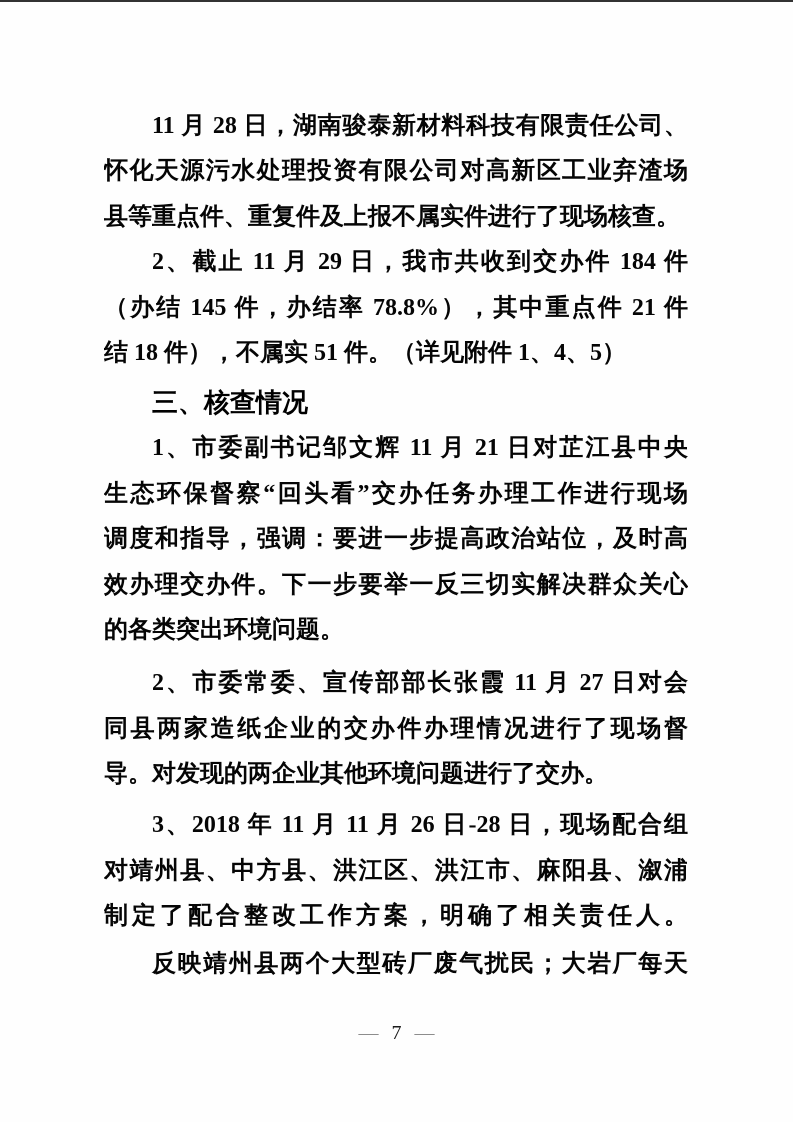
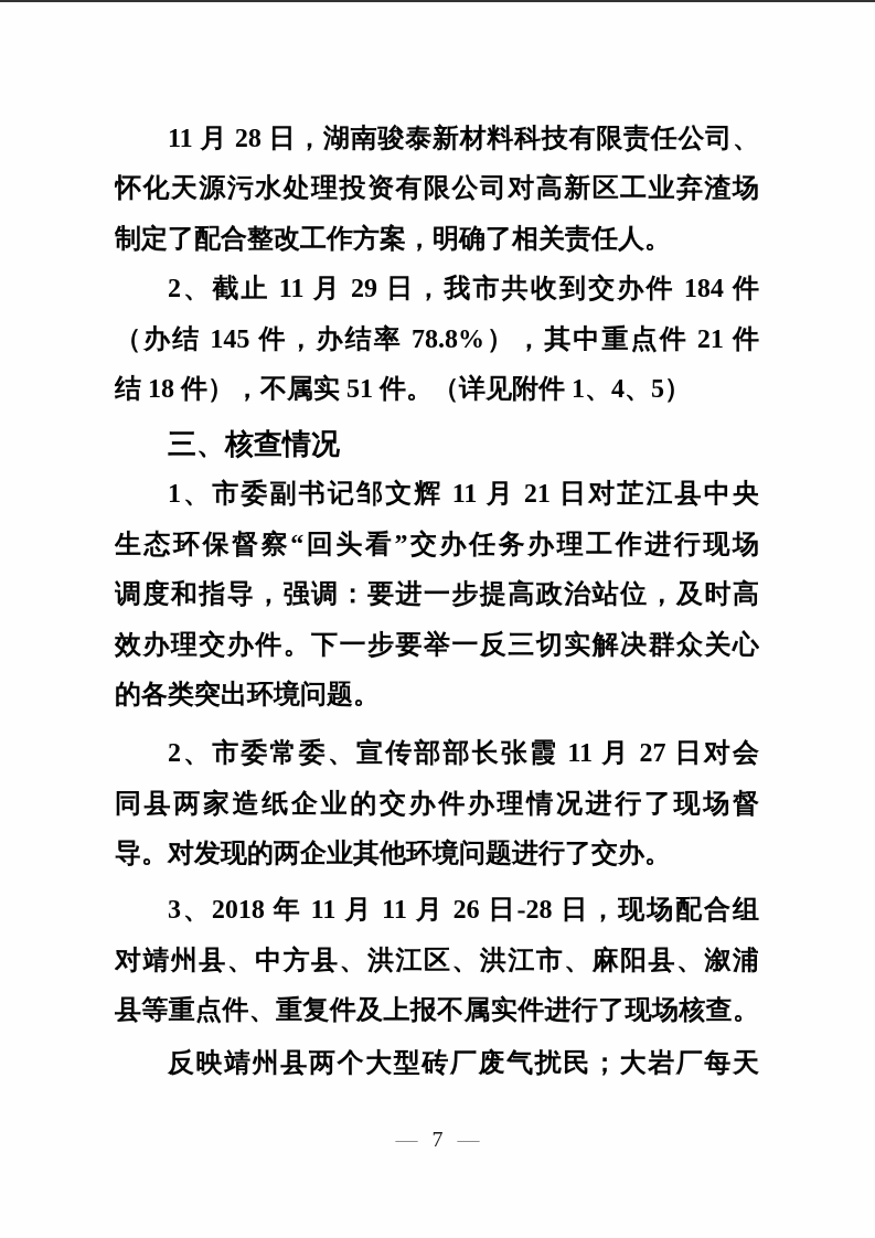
  11 月 28 日，湖南骏泰新材料科技有限责任公司、
  怀化天源污水处理投资有限公司对高新区工业弃渣场
- 县等重点件、重复件及上报不属实件进行了现场核查。
+ 制定了配合整改工作方案，明确了相关责任人。
  2、截止 11 月 29 日，我市共收到交办件 184 件
  （办结 145 件，办结率 78.8%），其中重点件 21 件
  结 18 件），不属实 51 件。（详见附件 1、4、5）
  三、核查情况
  1、市委副书记邹文辉 11 月 21 日对芷江县中央
  生态环保督察“回头看”交办任务办理工作进行现场
  调度和指导，强调：要进一步提高政治站位，及时高
  效办理交办件。下一步要举一反三切实解决群众关心
  的各类突出环境问题。
  2、市委常委、宣传部部长张霞 11 月 27 日对会
  同县两家造纸企业的交办件办理情况进行了现场督
  导。对发现的两企业其他环境问题进行了交办。
  3、2018 年 11 月 11 月 26 日-28 日，现场配合组
  对靖州县、中方县、洪江区、洪江市、麻阳县、溆浦
- 制定了配合整改工作方案，明确了相关责任人。
+ 县等重点件、重复件及上报不属实件进行了现场核查。
  反映靖州县两个大型砖厂废气扰民；大岩厂每天
  — 7 —
